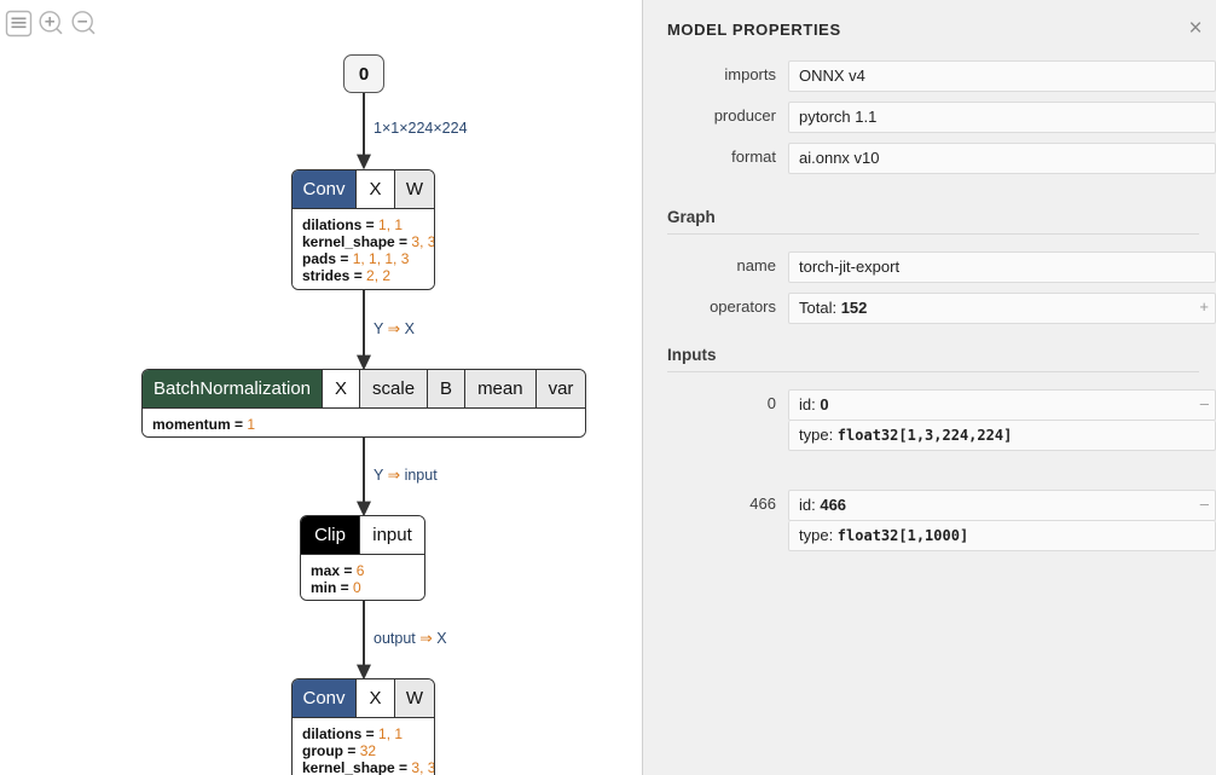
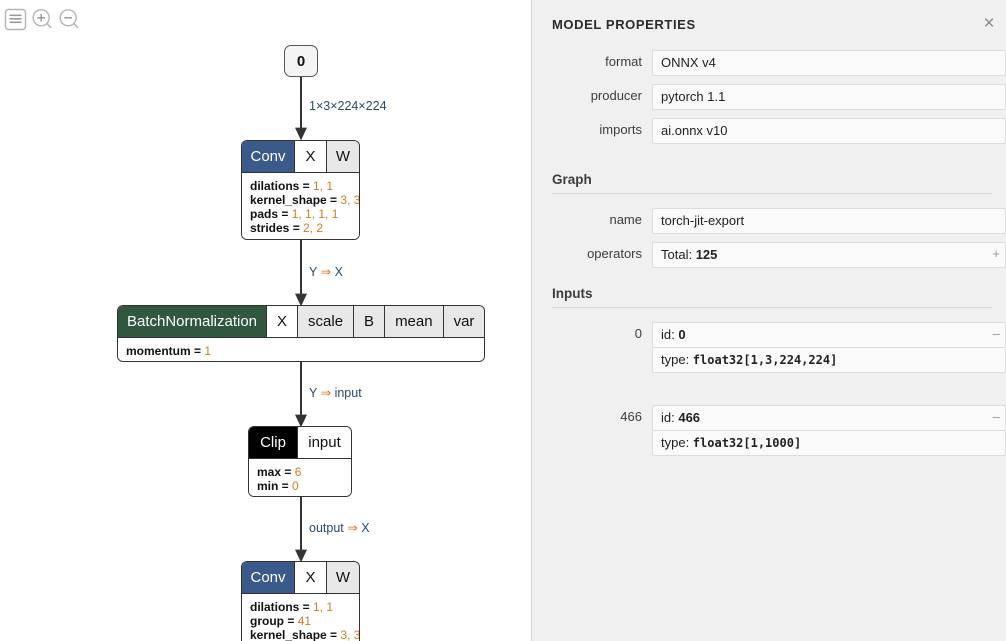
  0
- 1×1×224×224
+ 1×3×224×224
  Conv
  X
  W
  dilations = 1, 1
  kernel_shape = 3, 3
- pads = 1, 1, 1, 3
+ pads = 1, 1, 1, 1
  strides = 2, 2
  Y ⇒ X
  BatchNormalization
  X
  scale
  B
  mean
  var
  momentum = 1
  Y ⇒ input
  Clip
  input
  max = 6
  min = 0
  output ⇒ X
  Conv
  X
  W
  dilations = 1, 1
- group = 32
+ group = 41
  kernel_shape = 3, 3
  MODEL PROPERTIES
  ×
- imports
+ format
  ONNX v4
  producer
  pytorch 1.1
- format
+ imports
  ai.onnx v10
  Graph
  name
  torch-jit-export
  operators
- Total: 152
+ Total: 125
  +
  Inputs
  0
  id: 0
  –
  type: float32[1,3,224,224]
  466
  id: 466
  –
  type: float32[1,1000]
